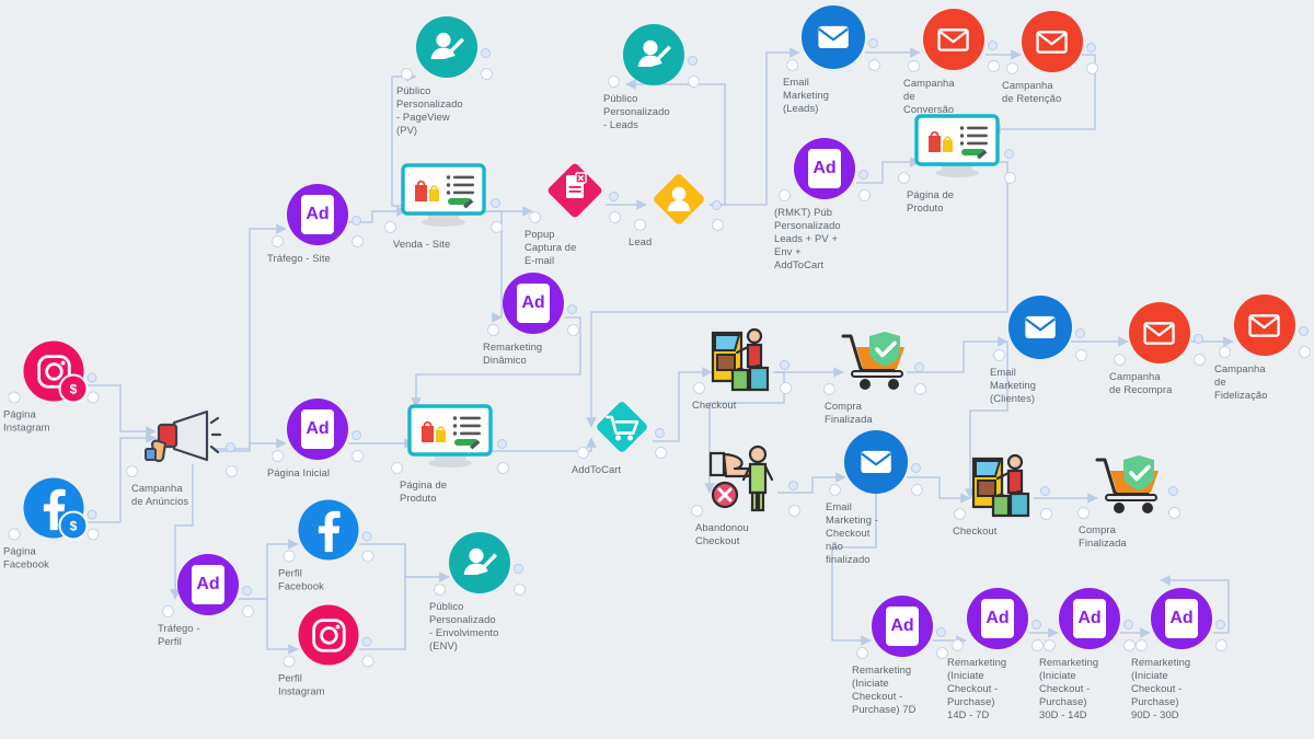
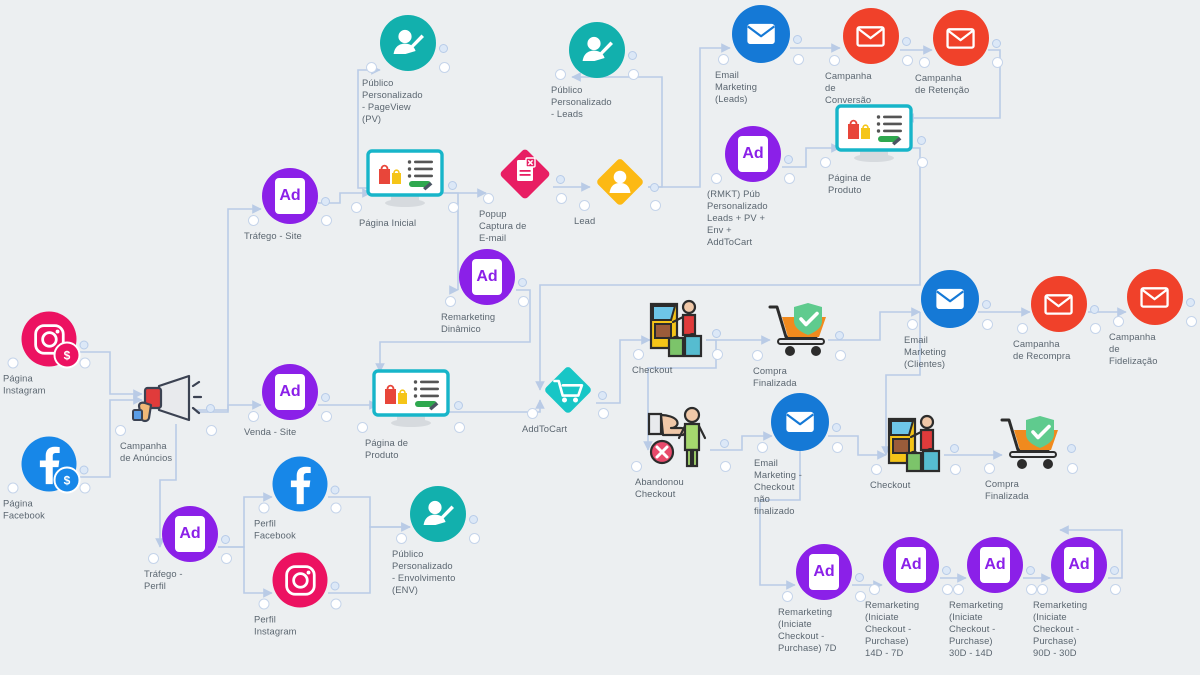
  $
  Página
  Instagram
  $
  Página
  Facebook
  Campanha
  de Anúncios
  Ad
  Tráfego - Site
  Ad
- Página Inicial
+ Venda - Site
  Ad
  Tráfego -
  Perfil
- Venda - Site
+ Página Inicial
  Público
  Personalizado
  - PageView
  (PV)
  Popup
  Captura de
  E-mail
  Lead
  Público
  Personalizado
  - Leads
  Email
  Marketing
  (Leads)
  Campanha
  de
  Conversão
  Campanha
  de Retenção
  Ad
  (RMKT) Púb
  Personalizado
  Leads + PV +
  Env +
  AddToCart
  Página de
  Produto
  Ad
  Remarketing
  Dinâmico
  Página de
  Produto
  AddToCart
  Checkout
  Compra
  Finalizada
  Email
  Marketing
  (Clientes)
  Campanha
  de Recompra
  Campanha
  de
  Fidelização
  Abandonou
  Checkout
  Email
  Marketing -
  Checkout
  não
  finalizado
  Checkout
  Compra
  Finalizada
  Perfil
  Facebook
  Perfil
  Instagram
  Público
  Personalizado
  - Envolvimento
  (ENV)
  Ad
  Remarketing
  (Iniciate
  Checkout -
  Purchase) 7D
  Ad
  Remarketing
  (Iniciate
  Checkout -
  Purchase)
  14D - 7D
  Ad
  Remarketing
  (Iniciate
  Checkout -
  Purchase)
  30D - 14D
  Ad
  Remarketing
  (Iniciate
  Checkout -
  Purchase)
  90D - 30D
